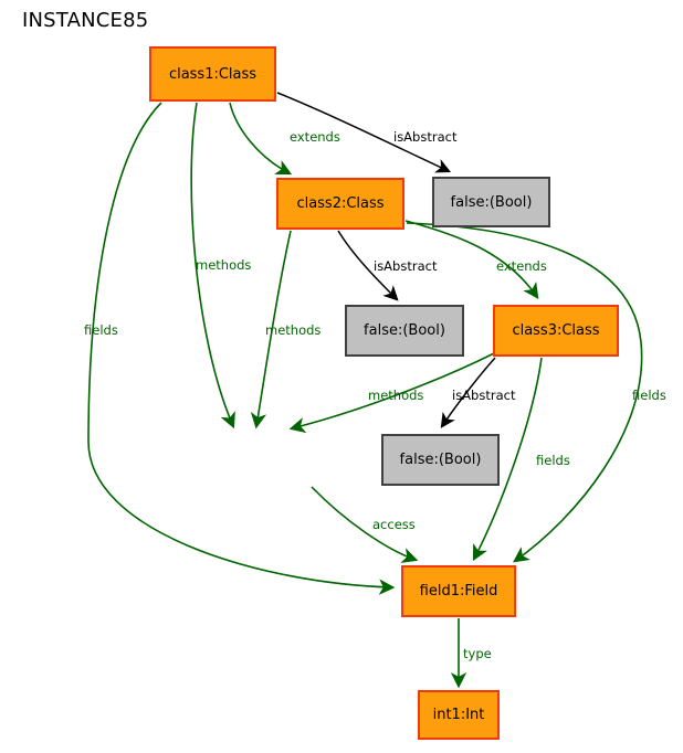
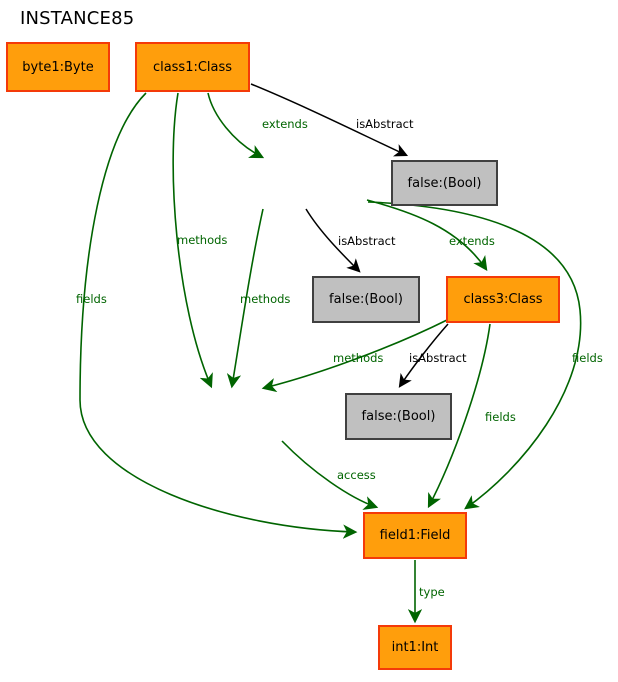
  INSTANCE85
+ byte1:Byte
  class1:Class
- class2:Class
  false:(Bool)
  false:(Bool)
  class3:Class
  false:(Bool)
  field1:Field
  int1:Int
  extends
  isAbstract
  methods
  isAbstract
  extends
  fields
  methods
  methods
  isAbstract
  fields
  fields
  access
  type
